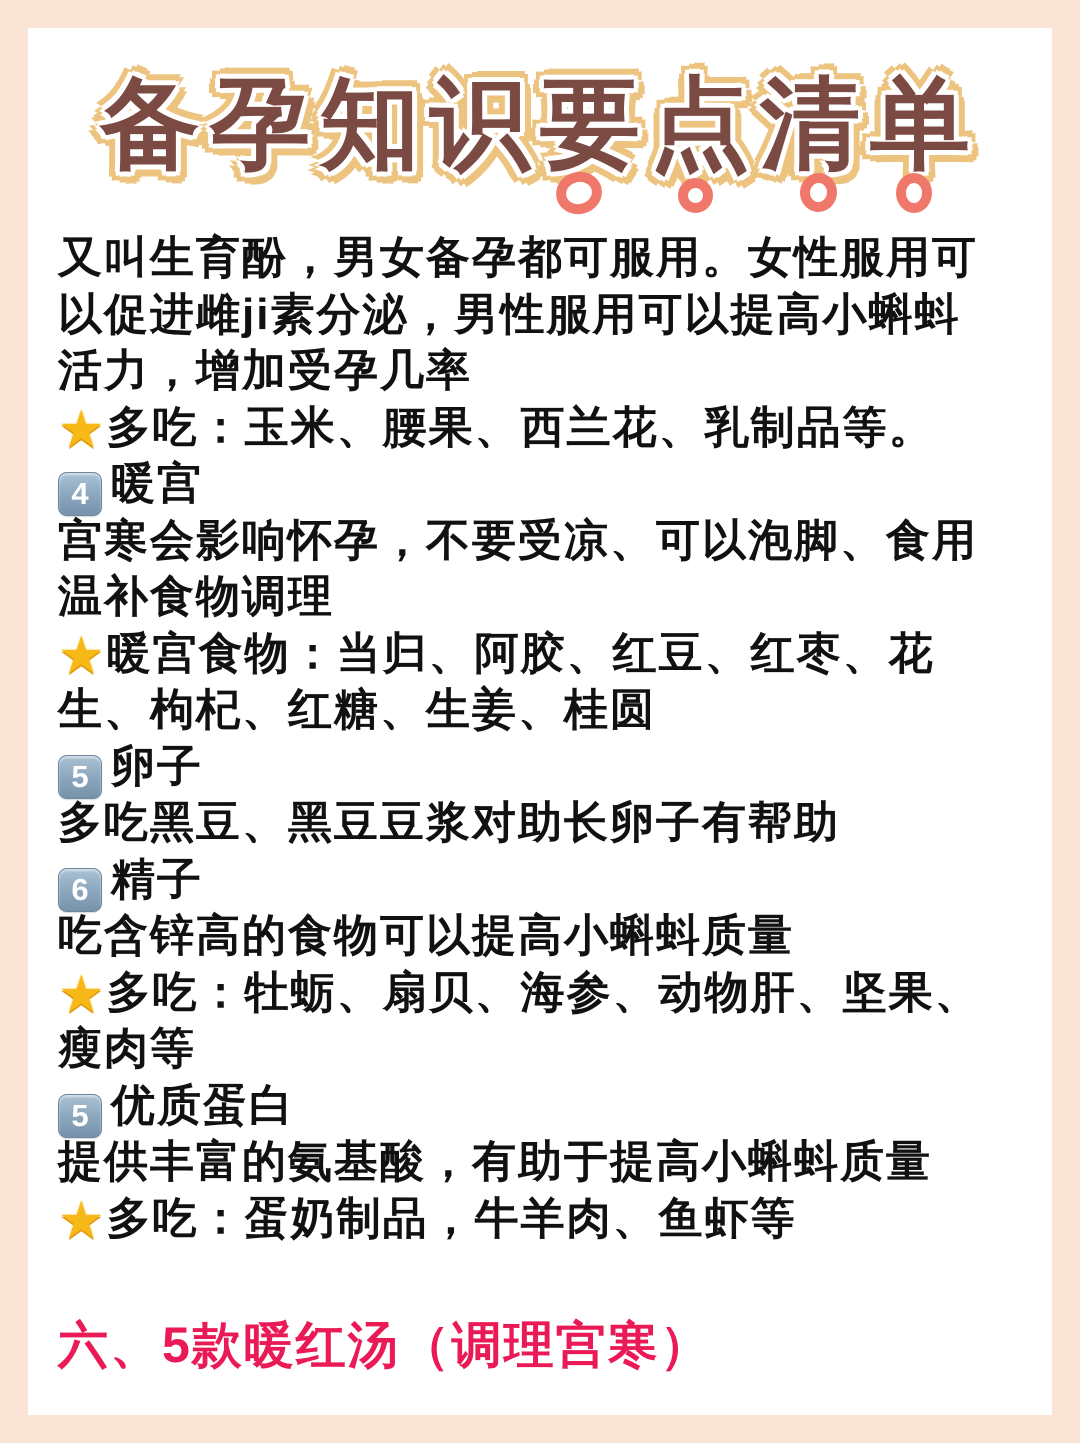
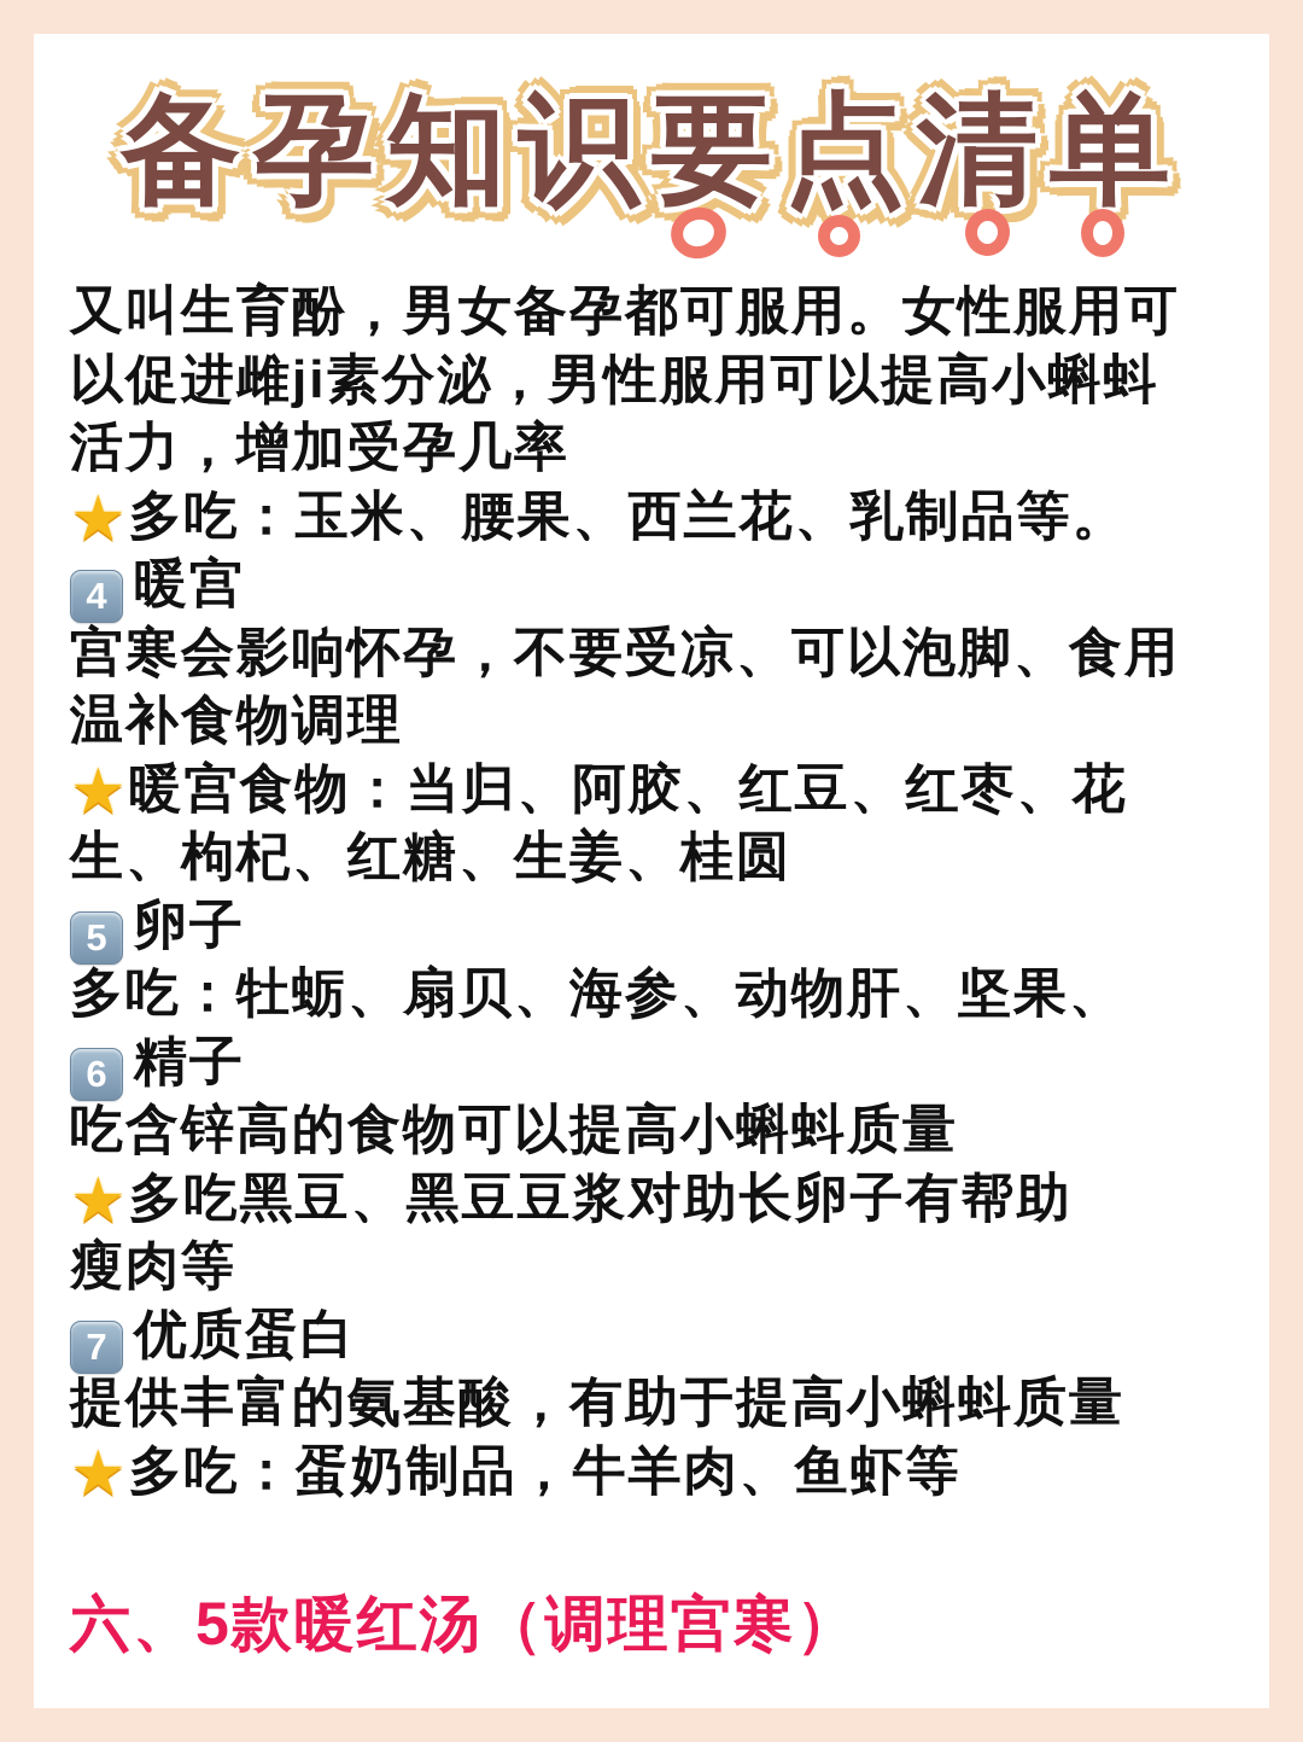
  备孕知识要点清单
  又叫生育酚，男女备孕都可服用。女性服用可
  以促进雌ji素分泌，男性服用可以提高小蝌蚪
  活力，增加受孕几率
  ★多吃：玉米、腰果、西兰花、乳制品等。
  4 暖宫
  宫寒会影响怀孕，不要受凉、可以泡脚、食用
  温补食物调理
  ★暖宫食物：当归、阿胶、红豆、红枣、花
  生、枸杞、红糖、生姜、桂圆
  5 卵子
- 多吃黑豆、黑豆豆浆对助长卵子有帮助
+ 多吃：牡蛎、扇贝、海参、动物肝、坚果、
  6 精子
  吃含锌高的食物可以提高小蝌蚪质量
- ★多吃：牡蛎、扇贝、海参、动物肝、坚果、
+ ★多吃黑豆、黑豆豆浆对助长卵子有帮助
  瘦肉等
- 5 优质蛋白
+ 7 优质蛋白
  提供丰富的氨基酸，有助于提高小蝌蚪质量
  ★多吃：蛋奶制品，牛羊肉、鱼虾等
  六、5款暖红汤（调理宫寒）
